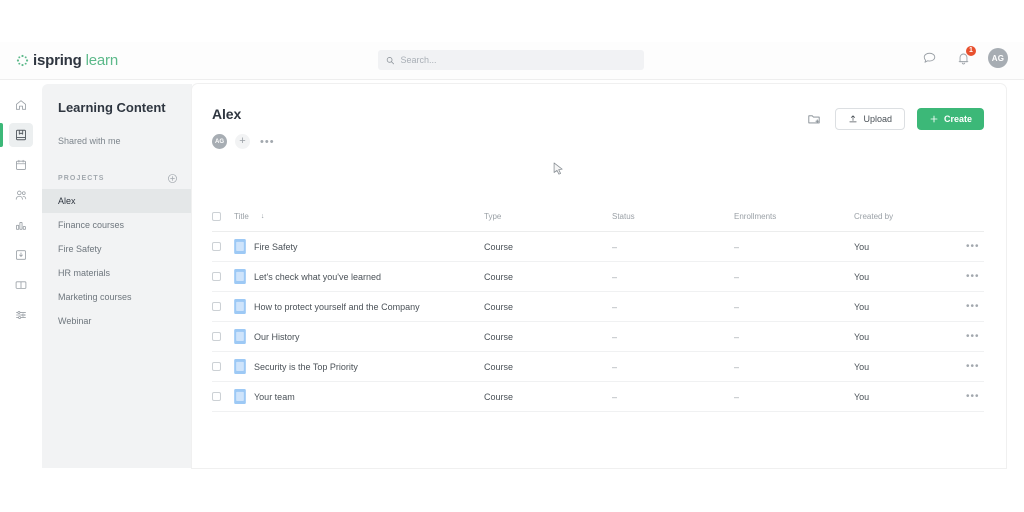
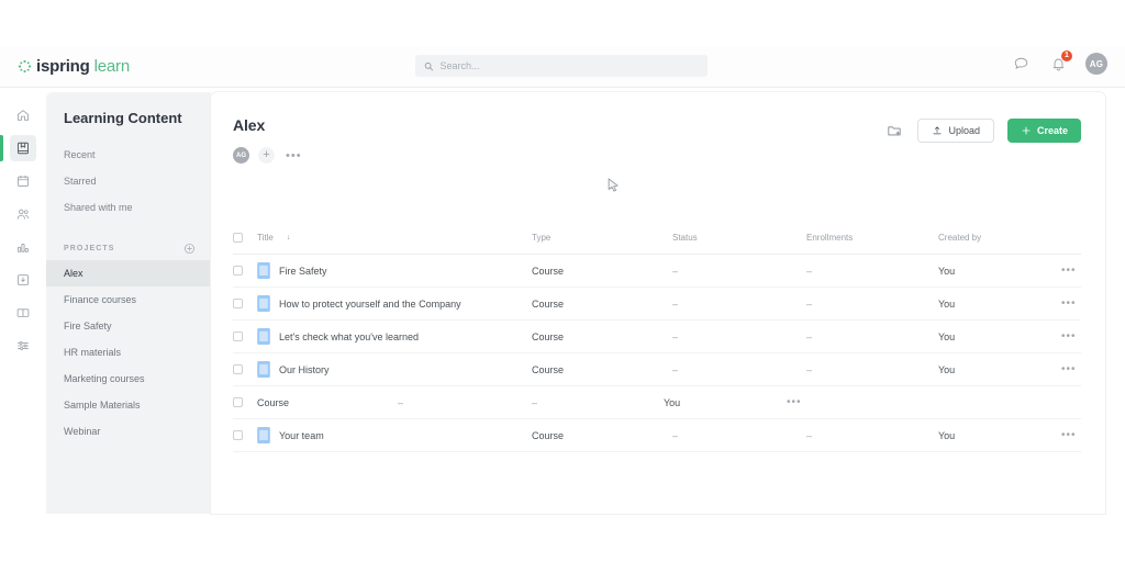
  ispring
  learn
  Search...
  AG
  Learning Content
+ Recent
+ Starred
  Shared with me
  Alex
  Finance courses
  Fire Safety
  HR materials
  Marketing courses
+ Sample Materials
  Webinar
  Alex
  +
  •••
  Upload
  Create
  Title
  Type
  Status
  Enrollments
  Created by
  Fire Safety
  Course
  –
  –
  You
  •••
- Let's check what you've learned
+ How to protect yourself and the Company
  Course
  –
  –
  You
  •••
- How to protect yourself and the Company
+ Let's check what you've learned
  Course
  –
  –
  You
  •••
  Our History
  Course
  –
  –
  You
  •••
- Security is the Top Priority
  Course
  –
  –
  You
  •••
  Your team
  Course
  –
  –
  You
  •••
